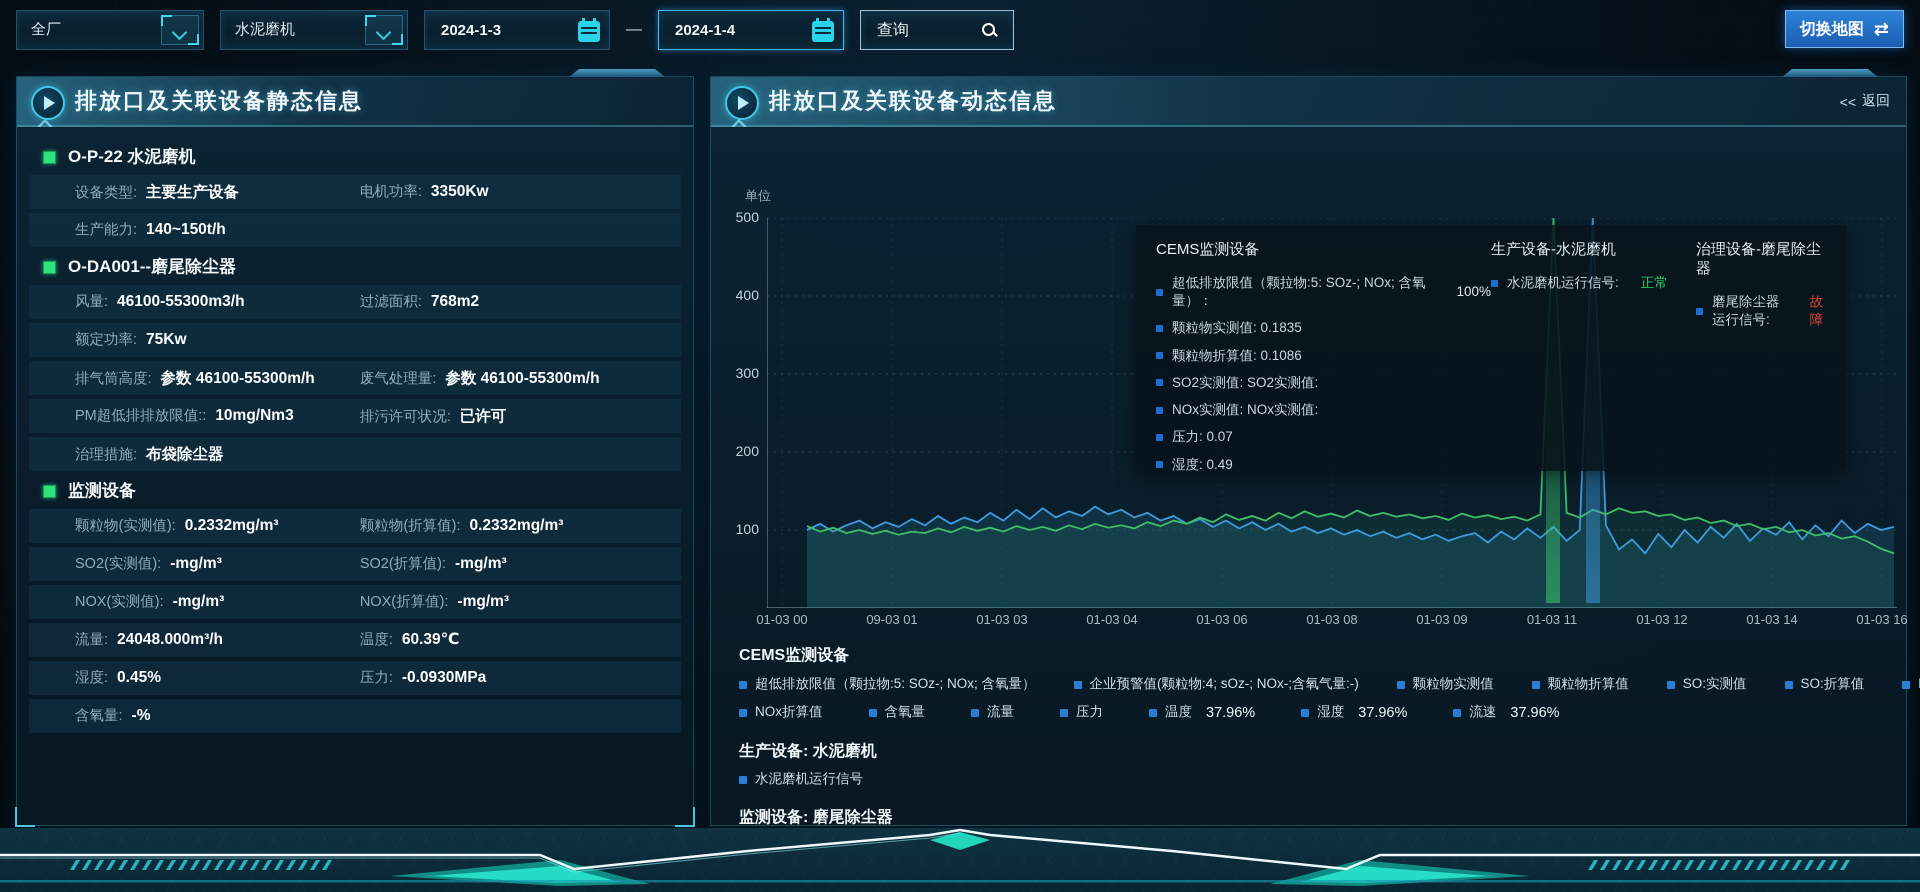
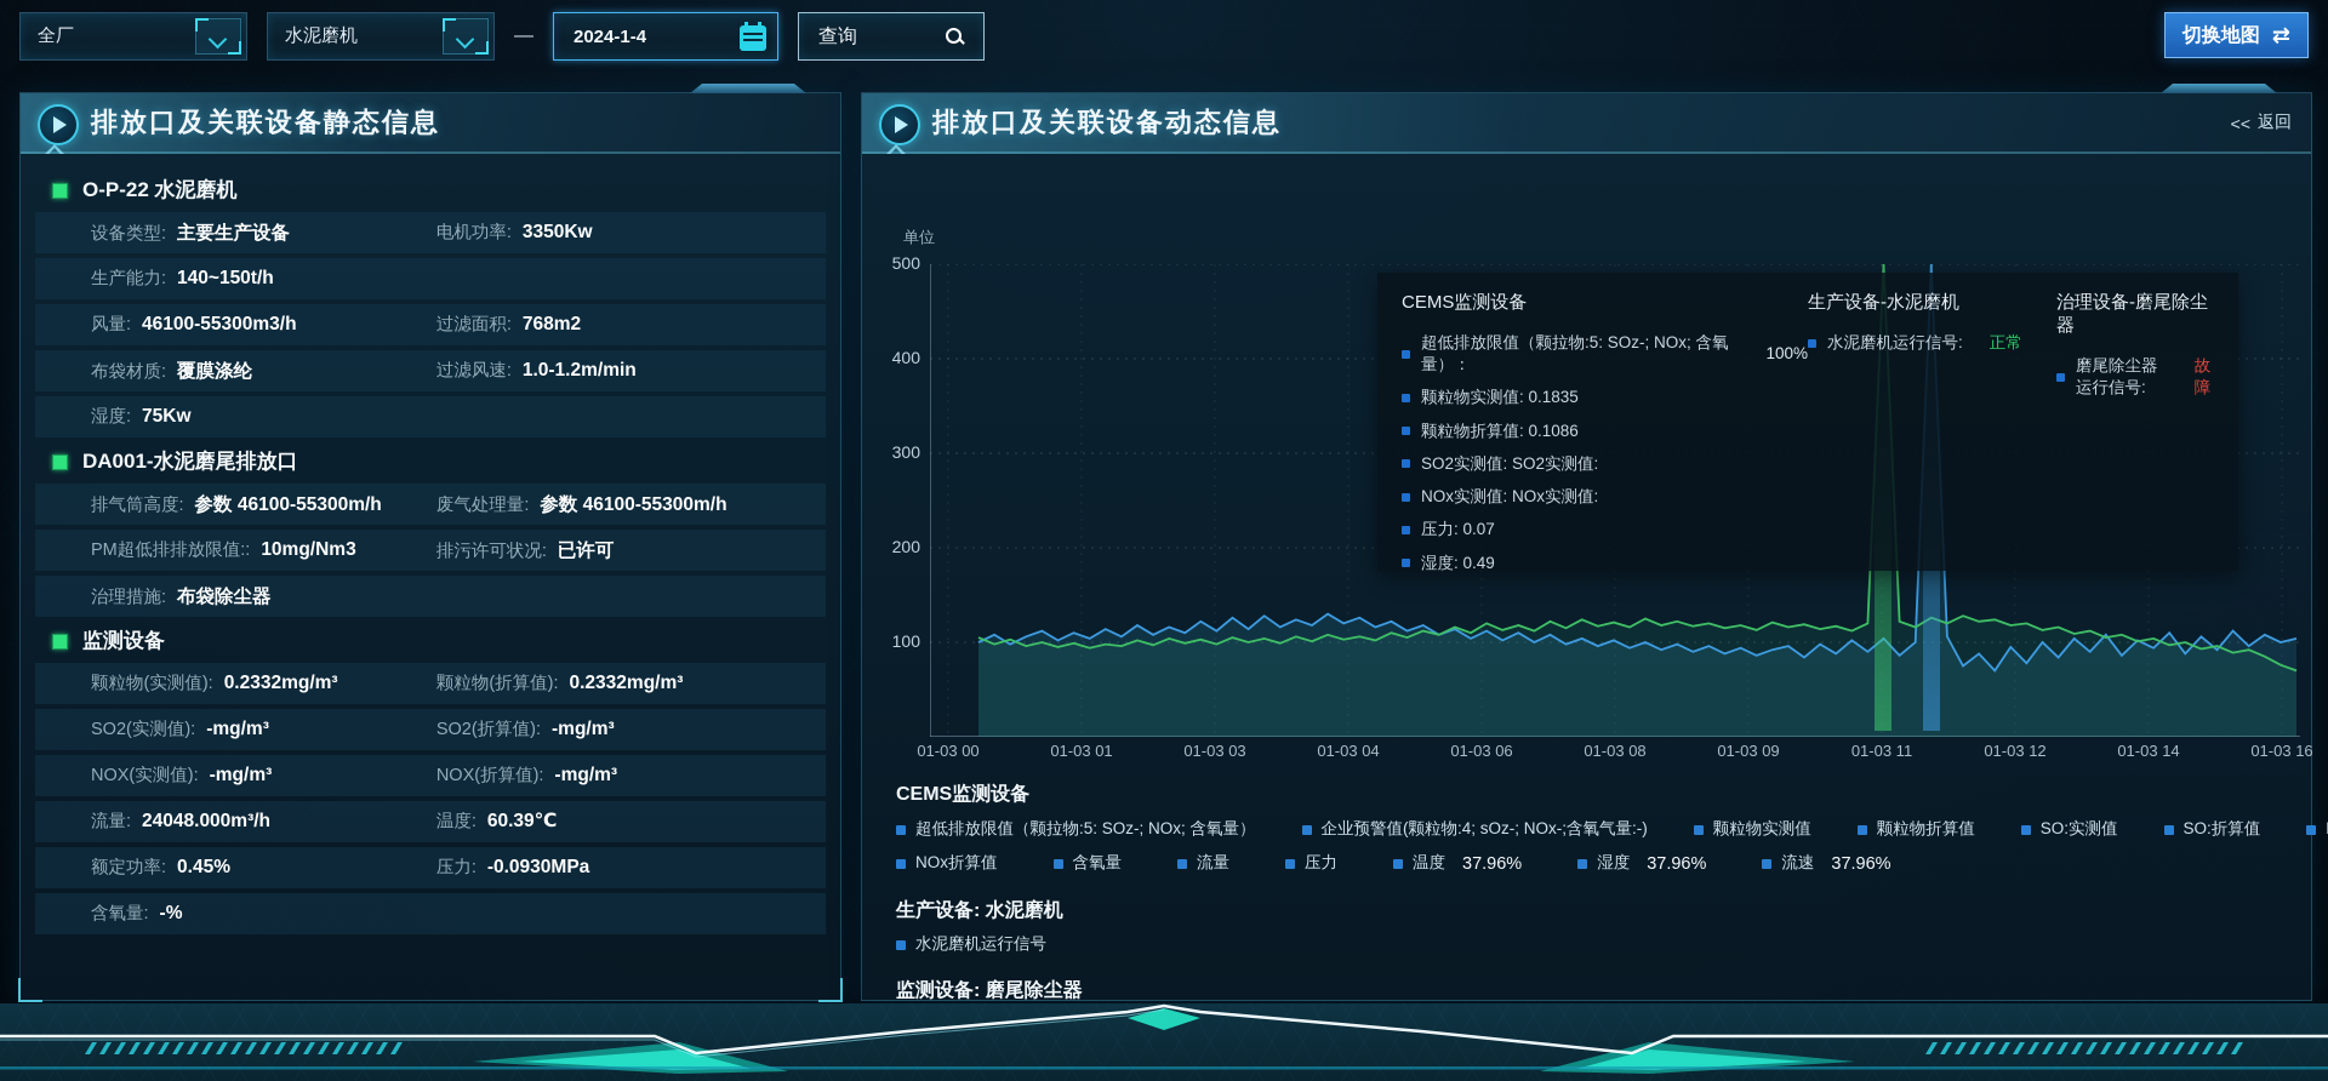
  全厂
  水泥磨机
- 2024-1-3
  —
  2024-1-4
  查询
  切换地图
  ⇄
  排放口及关联设备静态信息
  O-P-22 水泥磨机
  设备类型:
  主要生产设备
  电机功率:
  3350Kw
  生产能力:
  140~150t/h
- O-DA001--磨尾除尘器
  风量:
  46100-55300m3/h
  过滤面积:
  768m2
+ 布袋材质:
+ 覆膜涤纶
+ 过滤风速:
+ 1.0-1.2m/min
- 额定功率:
+ 湿度:
  75Kw
+ DA001-水泥磨尾排放口
  排气筒高度:
  参数 46100-55300m/h
  废气处理量:
  参数 46100-55300m/h
  PM超低排排放限值::
  10mg/Nm3
  排污许可状况:
  已许可
  治理措施:
  布袋除尘器
  监测设备
  颗粒物(实测值):
  0.2332mg/m³
  颗粒物(折算值):
  0.2332mg/m³
  SO2(实测值):
  -mg/m³
  SO2(折算值):
  -mg/m³
  NOX(实测值):
  -mg/m³
  NOX(折算值):
  -mg/m³
  流量:
  24048.000m³/h
  温度:
  60.39℃
- 湿度:
+ 额定功率:
  0.45%
  压力:
  -0.0930MPa
  含氧量:
  -%
  排放口及关联设备动态信息
  <<
  返回
  单位
  500
  400
  300
  200
  100
  01-03 00
- 09-03 01
+ 01-03 01
  01-03 03
  01-03 04
  01-03 06
  01-03 08
  01-03 09
  01-03 11
  01-03 12
  01-03 14
  01-03 16
  CEMS监测设备
  超低排放限值（颗拉物:5: SOz-; NOx; 含氧量）：
  100%
  颗粒物实测值: 0.1835
  颗粒物折算值: 0.1086
  SO2实测值: SO2实测值:
  NOx实测值: NOx实测值:
  压力: 0.07
  湿度: 0.49
  生产设备-水泥磨机
  水泥磨机运行信号:
  正常
  治理设备-磨尾除尘器
  磨尾除尘器运行信号:
  故障
  CEMS监测设备
  超低排放限值（颗拉物:5: SOz-; NOx; 含氧量）
  企业预警值(颗粒物:4; sOz-; NOx-;含氧气量:-)
  颗粒物实测值
  颗粒物折算值
  SO:实测值
  SO:折算值
  NOx折算值
  含氧量
  流量
  压力
  温度
  37.96%
  湿度
  37.96%
  流速
  37.96%
  生产设备: 水泥磨机
  水泥磨机运行信号
  监测设备: 磨尾除尘器
